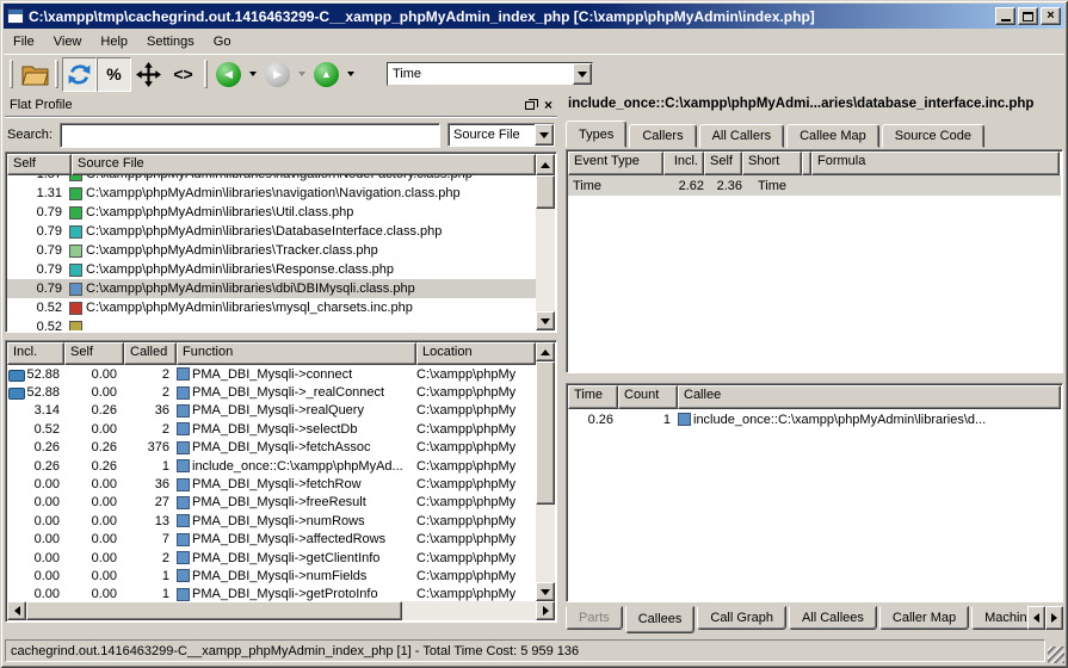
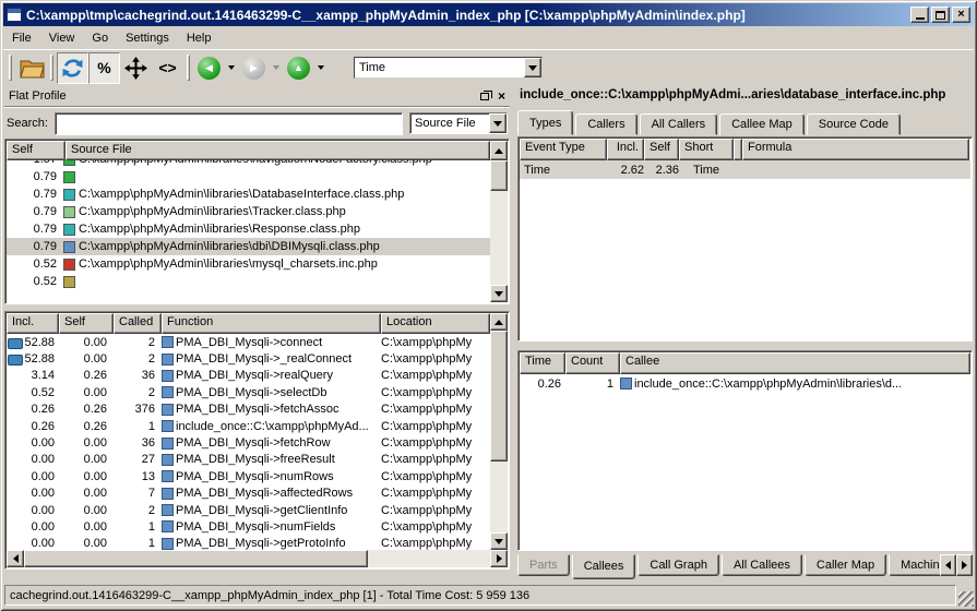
  C:\xampp\tmp\cachegrind.out.1416463299-C__xampp_phpMyAdmin_index_php [C:\xampp\phpMyAdmin\index.php]
  ×
  File
  View
- Help
+ Go
  Settings
- Go
+ Help
  %
  <>
  ◀
  ▶
  ▲
  Time
  Flat Profile
  ×
  Search:
  Source File
  Self
  Source File
- 1.31
- C:\xampp\phpMyAdmin\libraries\navigation\Navigation.class.php
  0.79
- C:\xampp\phpMyAdmin\libraries\Util.class.php
  0.79
  C:\xampp\phpMyAdmin\libraries\DatabaseInterface.class.php
  0.79
  C:\xampp\phpMyAdmin\libraries\Tracker.class.php
  0.79
  C:\xampp\phpMyAdmin\libraries\Response.class.php
  0.79
  C:\xampp\phpMyAdmin\libraries\dbi\DBIMysqli.class.php
  0.52
  C:\xampp\phpMyAdmin\libraries\mysql_charsets.inc.php
  0.52
  Incl.
  Self
  Called
  Function
  Location
  52.88
  0.00
  2
  PMA_DBI_Mysqli->connect
  C:\xampp\phpMy
  52.88
  0.00
  2
  PMA_DBI_Mysqli->_realConnect
  C:\xampp\phpMy
  3.14
  0.26
  36
  PMA_DBI_Mysqli->realQuery
  C:\xampp\phpMy
  0.52
  0.00
  2
  PMA_DBI_Mysqli->selectDb
  C:\xampp\phpMy
  0.26
  0.26
  376
  PMA_DBI_Mysqli->fetchAssoc
  C:\xampp\phpMy
  0.26
  0.26
  1
  include_once::C:\xampp\phpMyAd...
  C:\xampp\phpMy
  0.00
  0.00
  36
  PMA_DBI_Mysqli->fetchRow
  C:\xampp\phpMy
  0.00
  0.00
  27
  PMA_DBI_Mysqli->freeResult
  C:\xampp\phpMy
  0.00
  0.00
  13
  PMA_DBI_Mysqli->numRows
  C:\xampp\phpMy
  0.00
  0.00
  7
  PMA_DBI_Mysqli->affectedRows
  C:\xampp\phpMy
  0.00
  0.00
  2
  PMA_DBI_Mysqli->getClientInfo
  C:\xampp\phpMy
  0.00
  0.00
  1
  PMA_DBI_Mysqli->numFields
  C:\xampp\phpMy
  0.00
  0.00
  1
  PMA_DBI_Mysqli->getProtoInfo
  C:\xampp\phpMy
  include_once::C:\xampp\phpMyAdmi...aries\database_interface.inc.php
  Types
  Callers
  All Callers
  Callee Map
  Source Code
  Event Type
  Incl.
  Self
  Short
  Formula
  Time
  2.62
  2.36
  Time
  Time
  Count
  Callee
  0.26
  1
  include_once::C:\xampp\phpMyAdmin\libraries\d...
  Parts
  Callees
  Call Graph
  All Callees
  Caller Map
  Machin
  cachegrind.out.1416463299-C__xampp_phpMyAdmin_index_php [1] - Total Time Cost: 5 959 136
